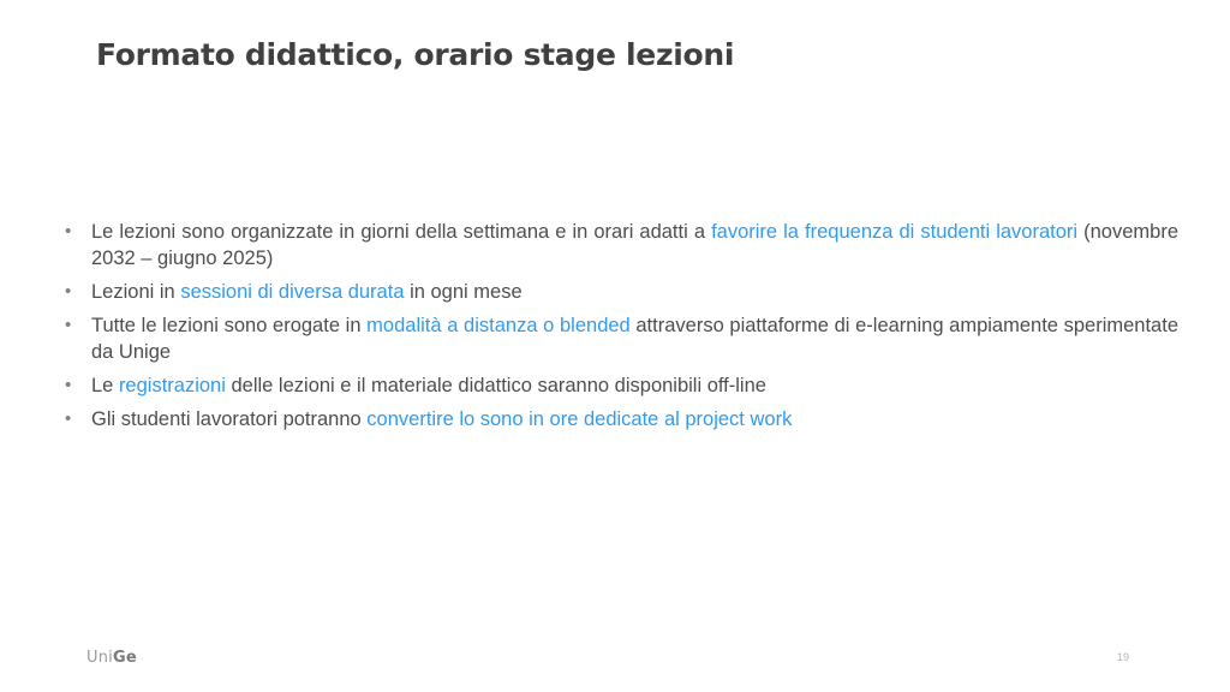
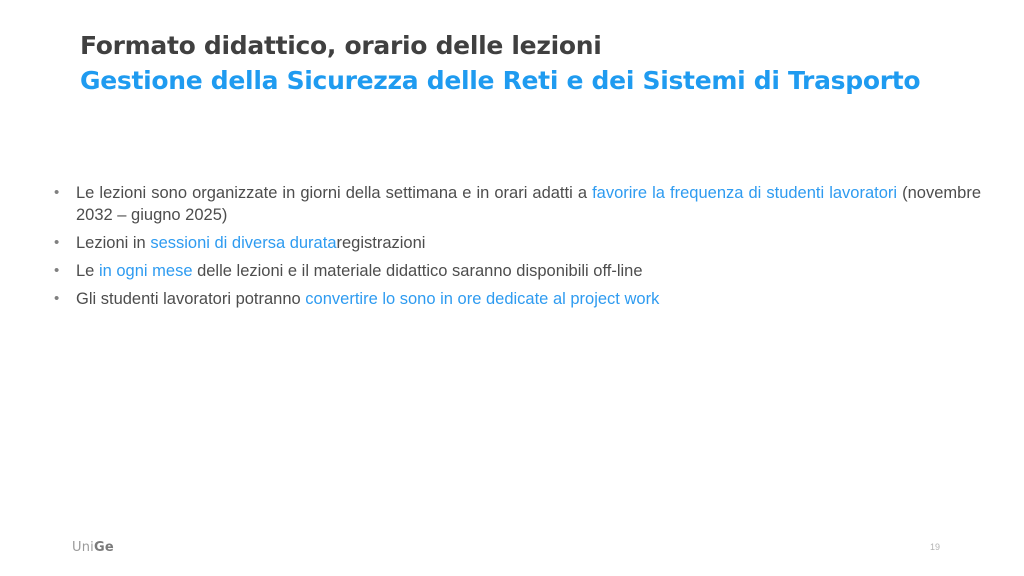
- Formato didattico, orario stage lezioni
+ Formato didattico, orario delle lezioni
+ Gestione della Sicurezza delle Reti e dei Sistemi di Trasporto
  Le lezioni sono organizzate in giorni della settimana e in orari adatti a favorire la frequenza di studenti lavoratori (novembre 2032 – giugno 2025)
- Lezioni in sessioni di diversa durata in ogni mese
+ Lezioni in sessioni di diversa durataregistrazioni
- Tutte le lezioni sono erogate in modalità a distanza o blended attraverso piattaforme di e-learning ampiamente sperimentate da Unige
- Le registrazioni delle lezioni e il materiale didattico saranno disponibili off-line
+ Le in ogni mese delle lezioni e il materiale didattico saranno disponibili off-line
  Gli studenti lavoratori potranno convertire lo sono in ore dedicate al project work
  UniGe
  19
